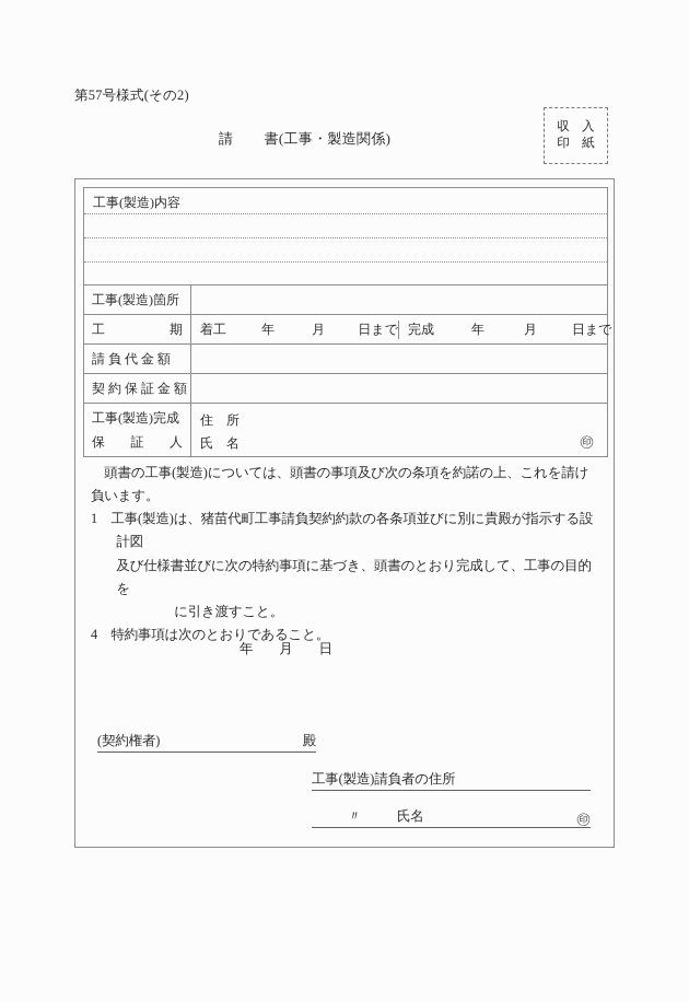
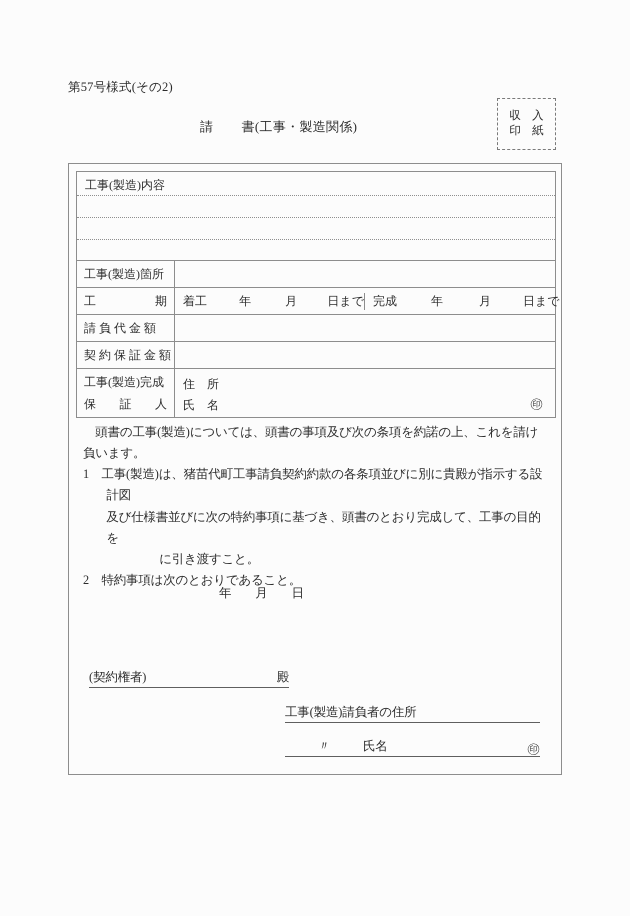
  第57号様式(その2)
  請書(工事・製造関係)
  収
  入
  印
  紙
  工事(製造)内容
  工事(製造)箇所
  工 期	着工 年 月 日まで 完成 年 月 日まで
  請 負 代 金 額
  契 約 保 証 金 額
  工事(製造)完成 保 証 人	住 所 氏 名 ㊞
  頭書の工事(製造)については、頭書の事項及び次の条項を約諾の上、これを請け負います。
  1 工事(製造)は、猪苗代町工事請負契約約款の各条項並びに別に貴殿が指示する設計図
  及び仕様書並びに次の特約事項に基づき、頭書のとおり完成して、工事の目的を
  に引き渡すこと。
- 4 特約事項は次のとおりであること。
+ 2 特約事項は次のとおりであること。
  年 月 日
  (契約権者)
  殿
  工事(製造)請負者の住所
  〃
  氏名
  ㊞
